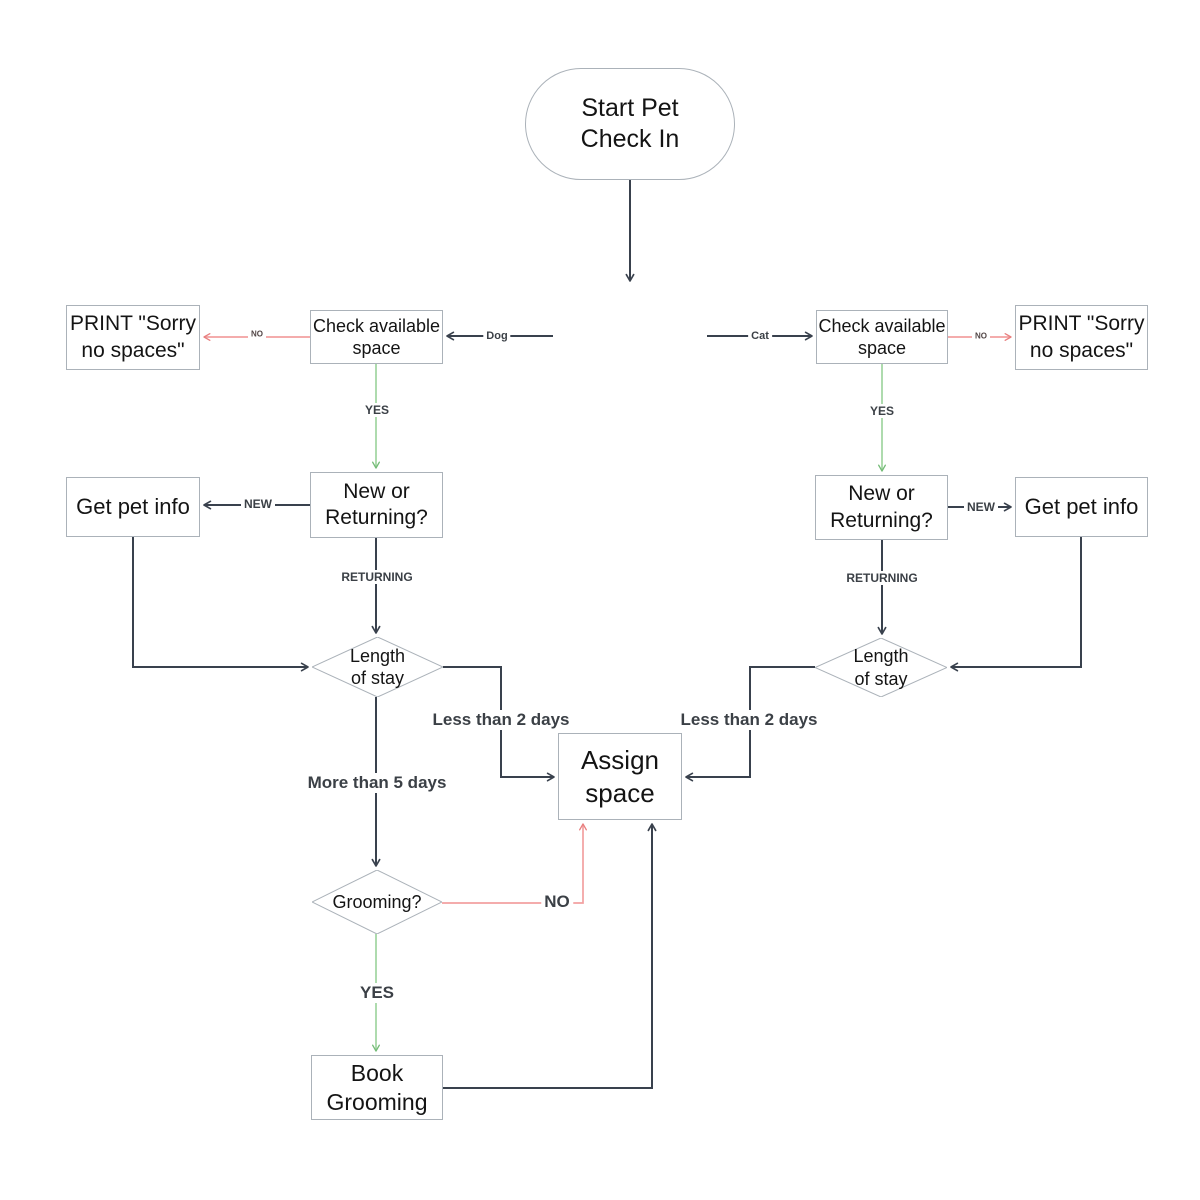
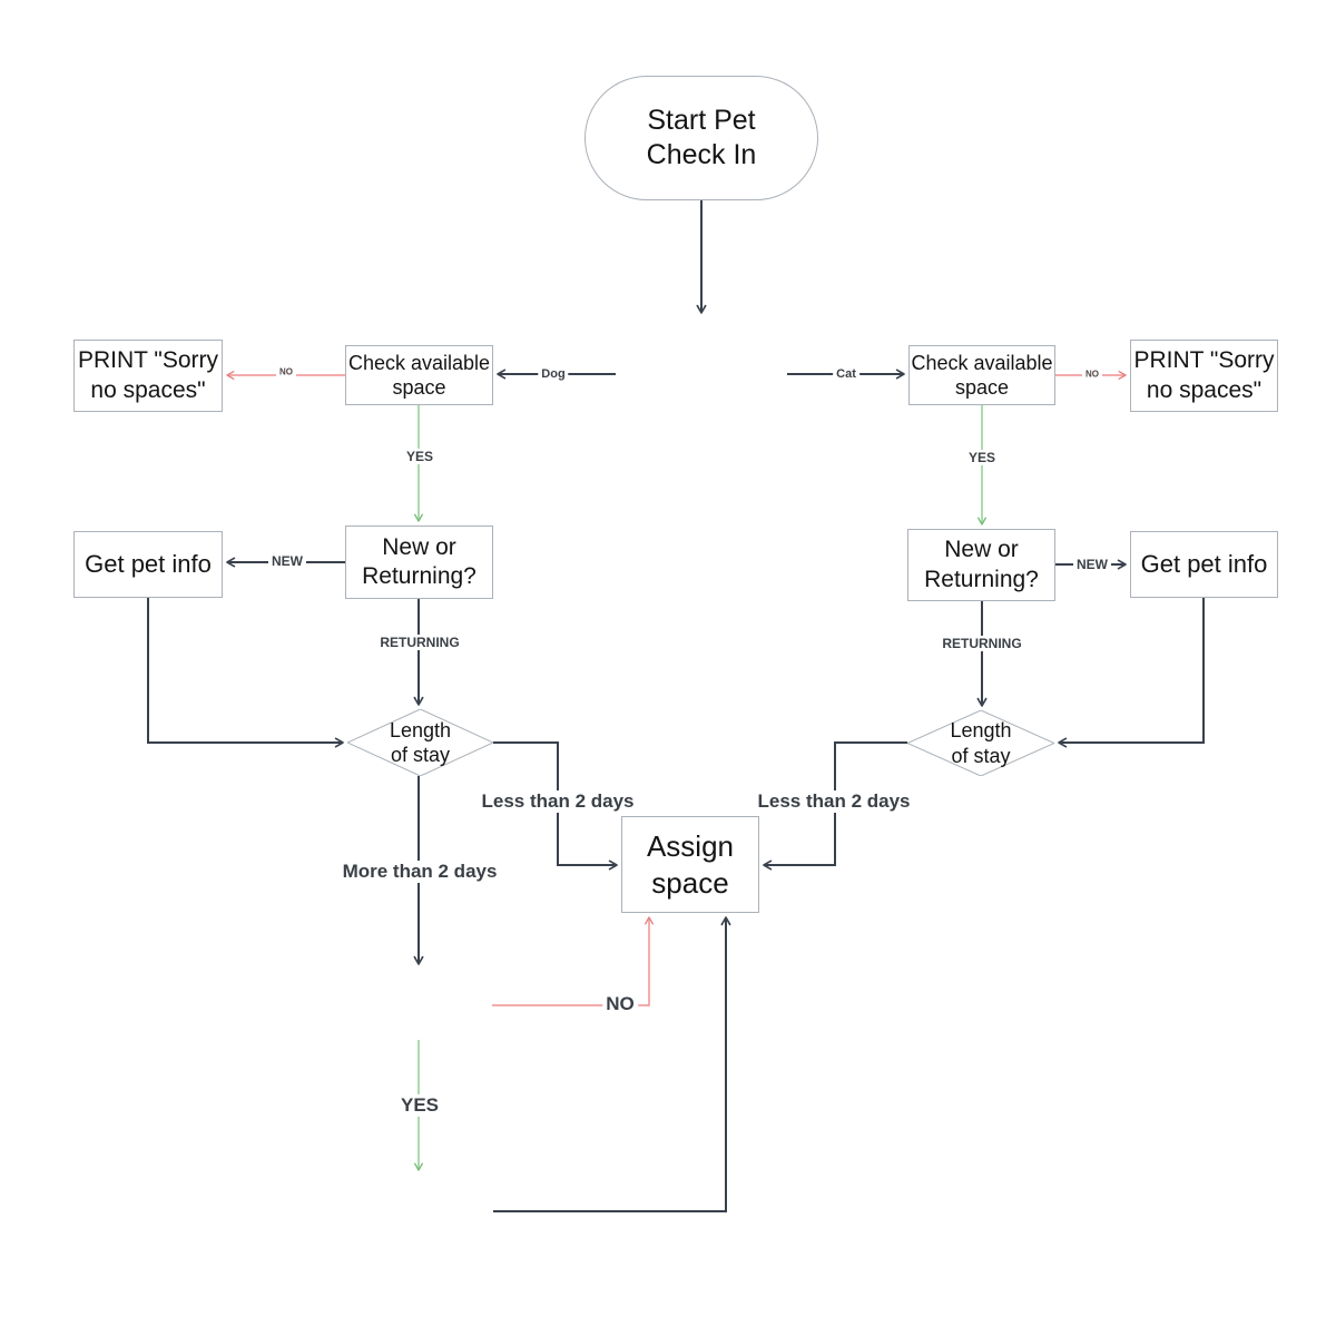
  Start Pet
  Check In
  Check available
  space
  Check available
  space
  PRINT "Sorry
  no spaces"
  PRINT "Sorry
  no spaces"
  New or
  Returning?
  New or
  Returning?
  Get pet info
  Get pet info
  Length
  of stay
  Length
  of stay
  Assign
  space
- Grooming?
- Book
- Grooming
  Dog
  Cat
  NO
  NO
  YES
  YES
  NEW
  NEW
  RETURNING
  RETURNING
  Less than 2 days
  Less than 2 days
- More than 5 days
+ More than 2 days
  NO
  YES
